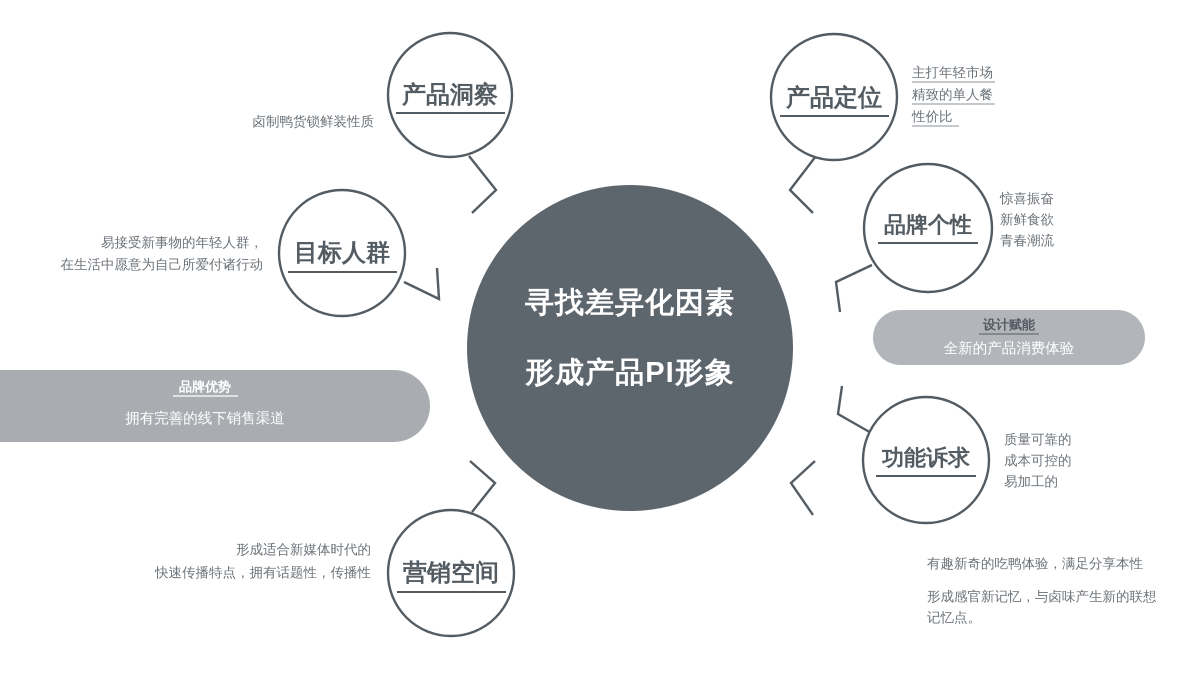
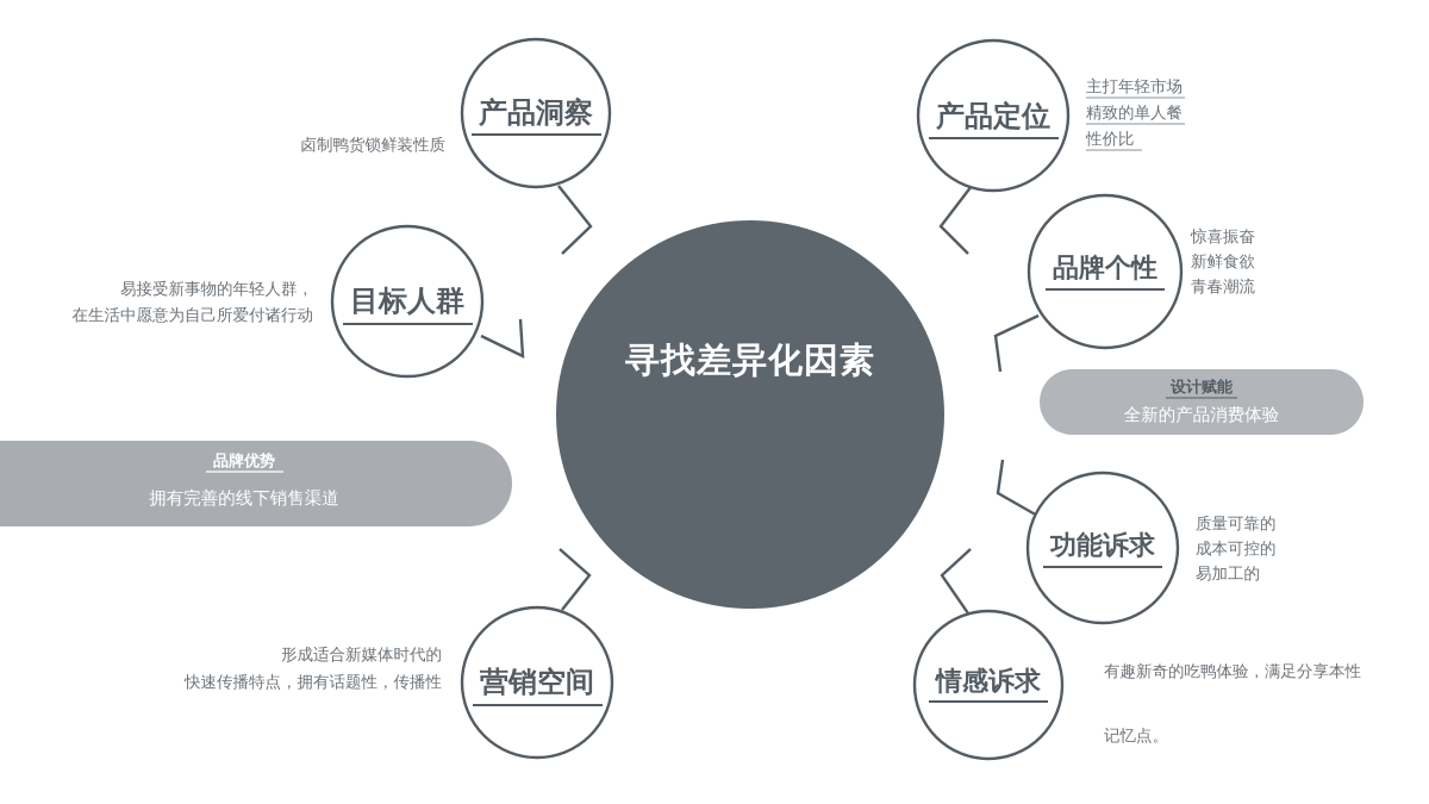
  寻找差异化因素
- 形成产品PI形象
  产品洞察
  产品定位
  品牌个性
  功能诉求
+ 情感诉求
  营销空间
  目标人群
  卤制鸭货锁鲜装性质
  主打年轻市场
  精致的单人餐
  性价比
  惊喜振奋
  新鲜食欲
  青春潮流
  质量可靠的
  成本可控的
  易加工的
  有趣新奇的吃鸭体验，满足分享本性
- 形成感官新记忆，与卤味产生新的联想
  记忆点。
  形成适合新媒体时代的
  快速传播特点，拥有话题性，传播性
  易接受新事物的年轻人群，
  在生活中愿意为自己所爱付诸行动
  品牌优势
  拥有完善的线下销售渠道
  设计赋能
  全新的产品消费体验
